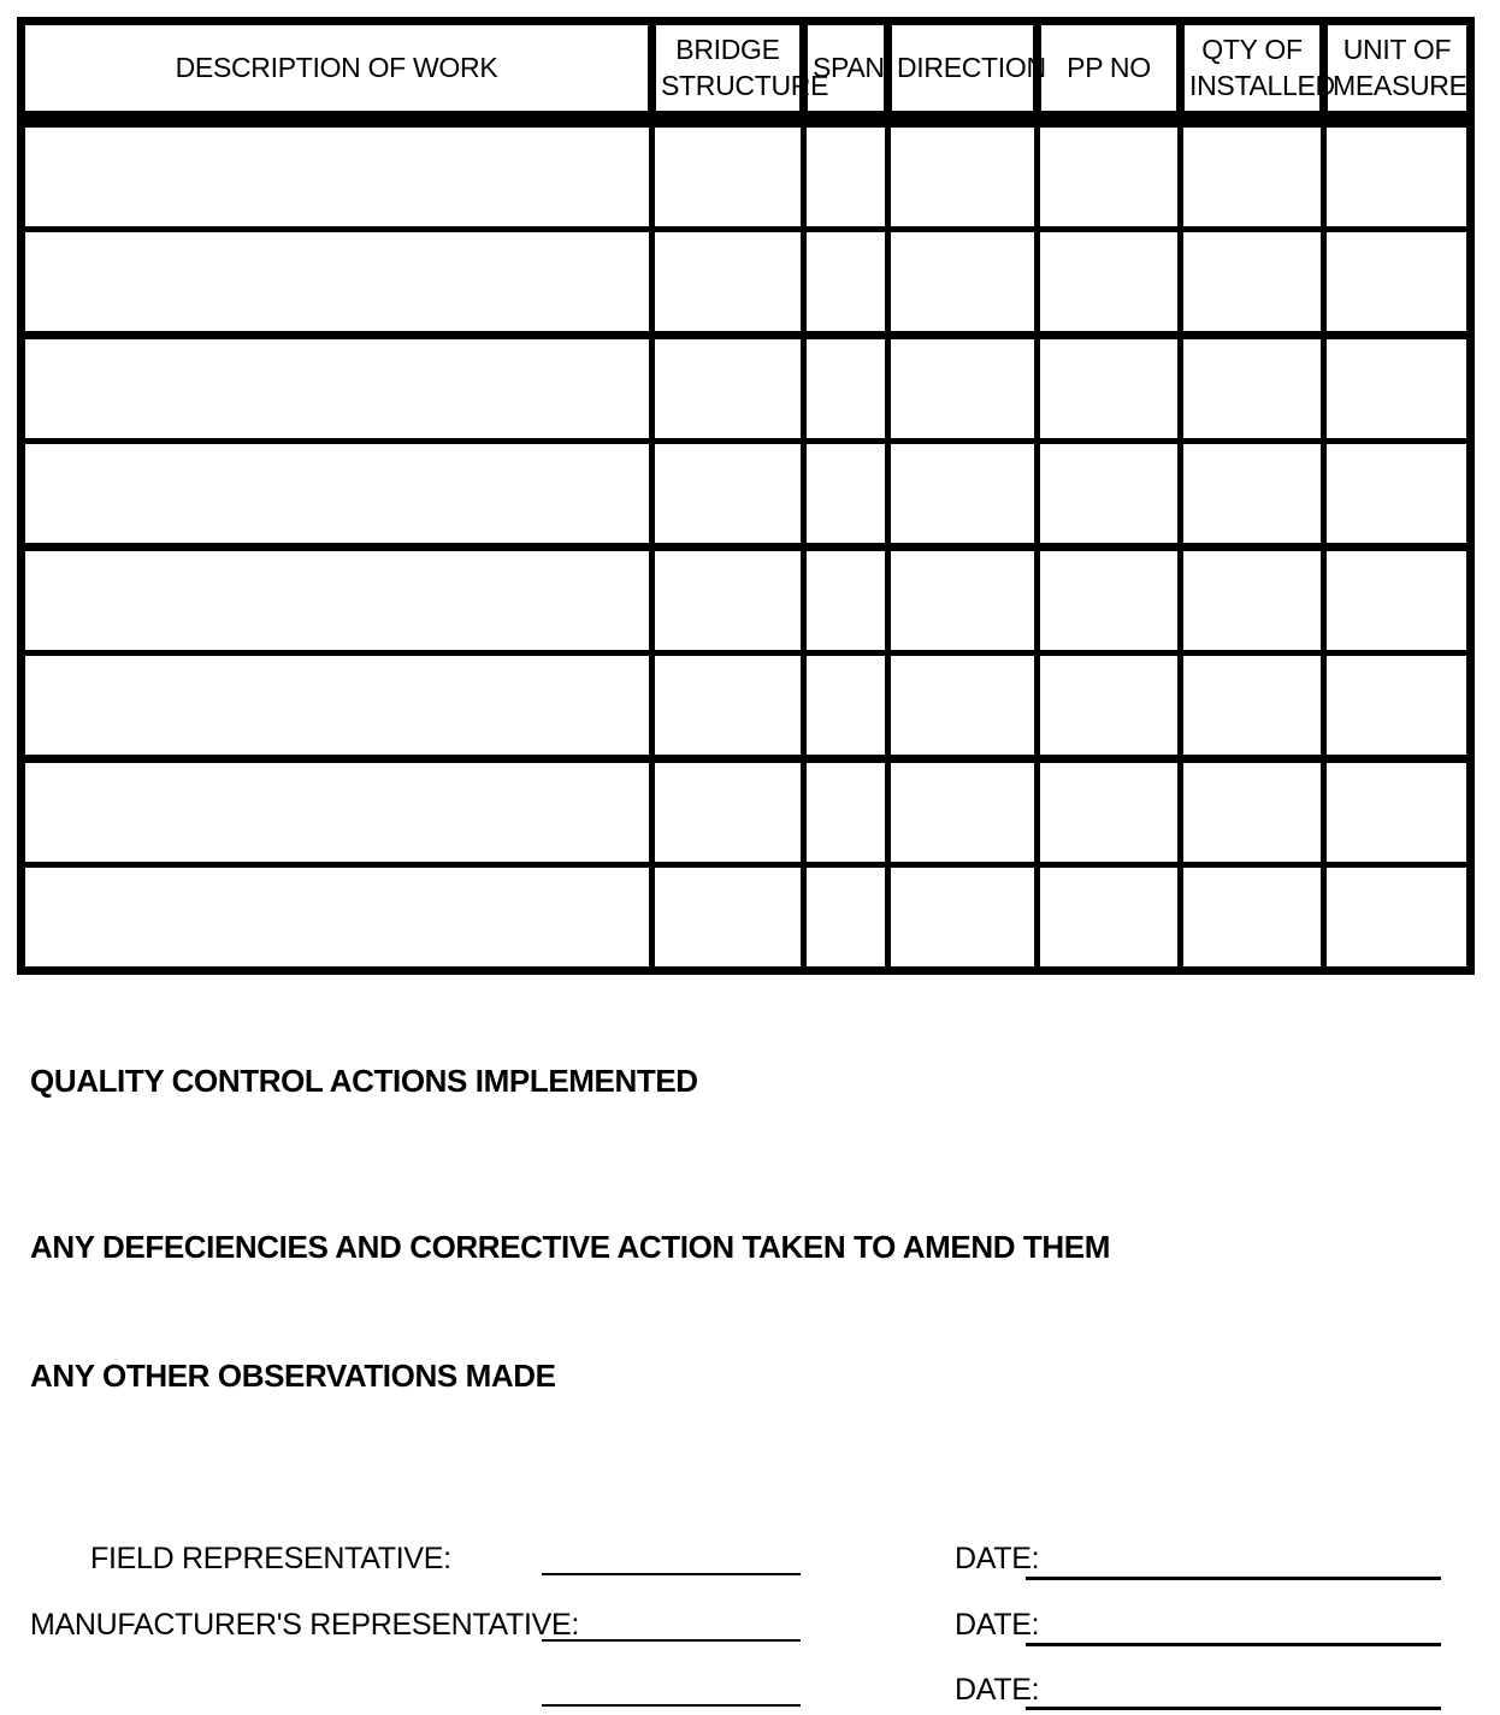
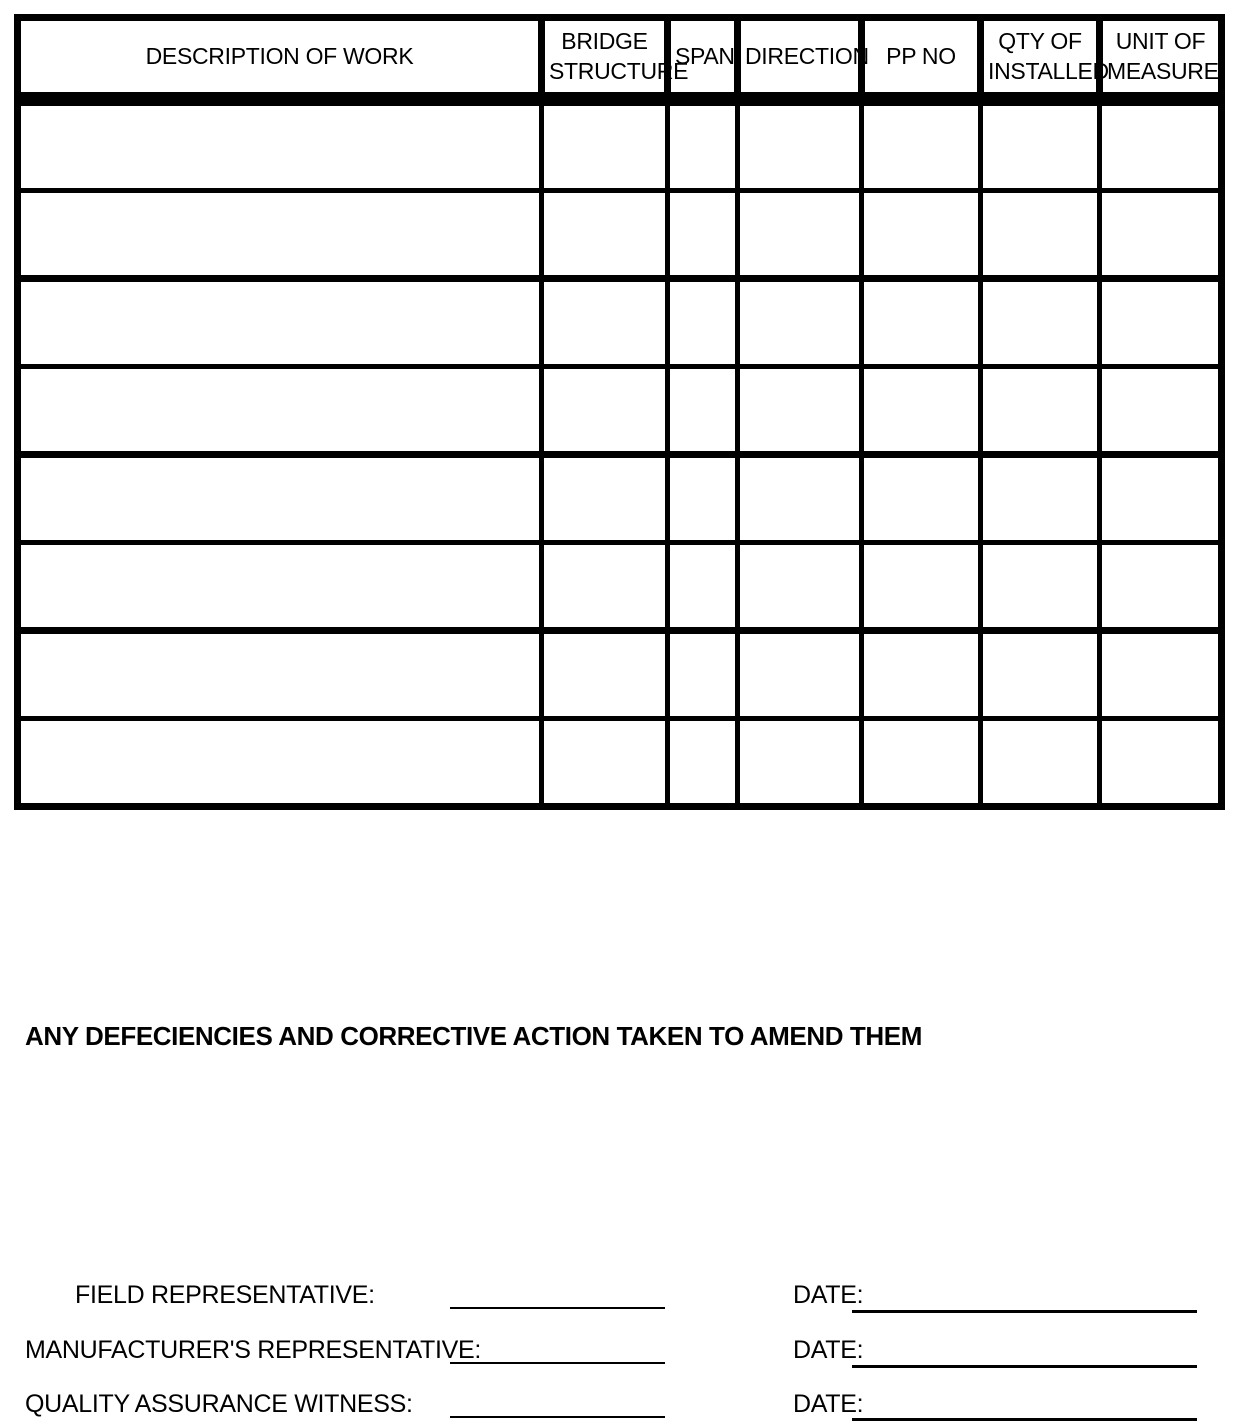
  DESCRIPTION OF WORK	BRIDGE STRUCTUR	SPAN	DIRECTION	PP NO	QTY OF INSTALLED	UNIT OF MEASURE
- QUALITY CONTROL ACTIONS IMPLEMENTED
  ANY DEFECIENCIES AND CORRECTIVE ACTION TAKEN TO AMEND THEM
- ANY OTHER OBSERVATIONS MADE
  FIELD REPRESENTATIVE:
  DATE:
  MANUFACTURER'S REPRESENTATIVE:
  DATE:
+ QUALITY ASSURANCE WITNESS:
  DATE:
